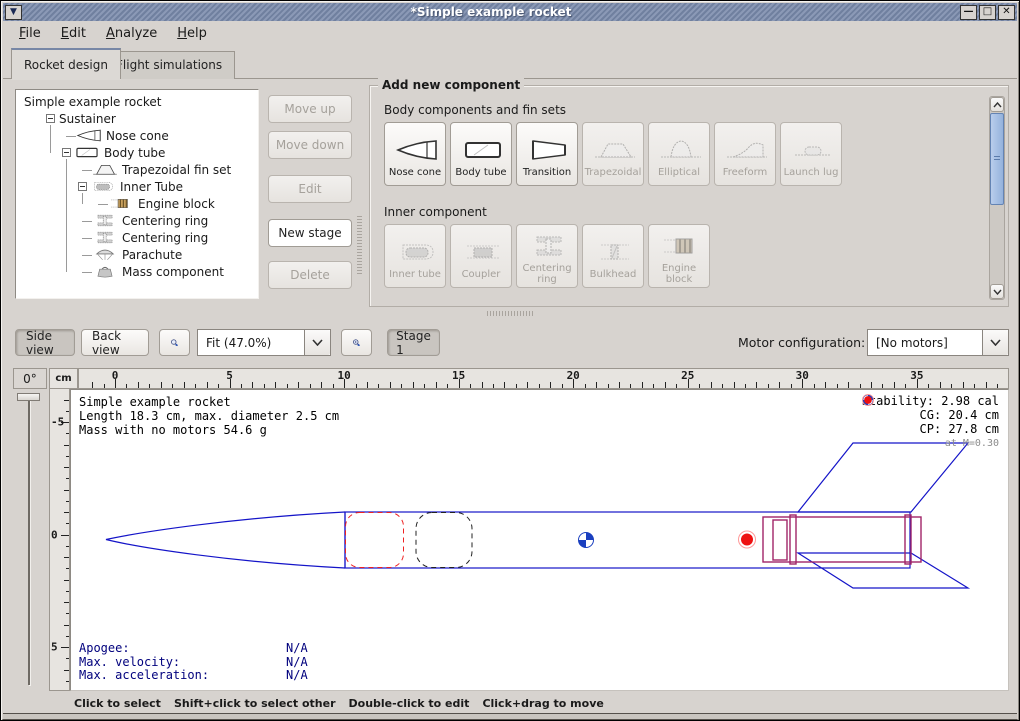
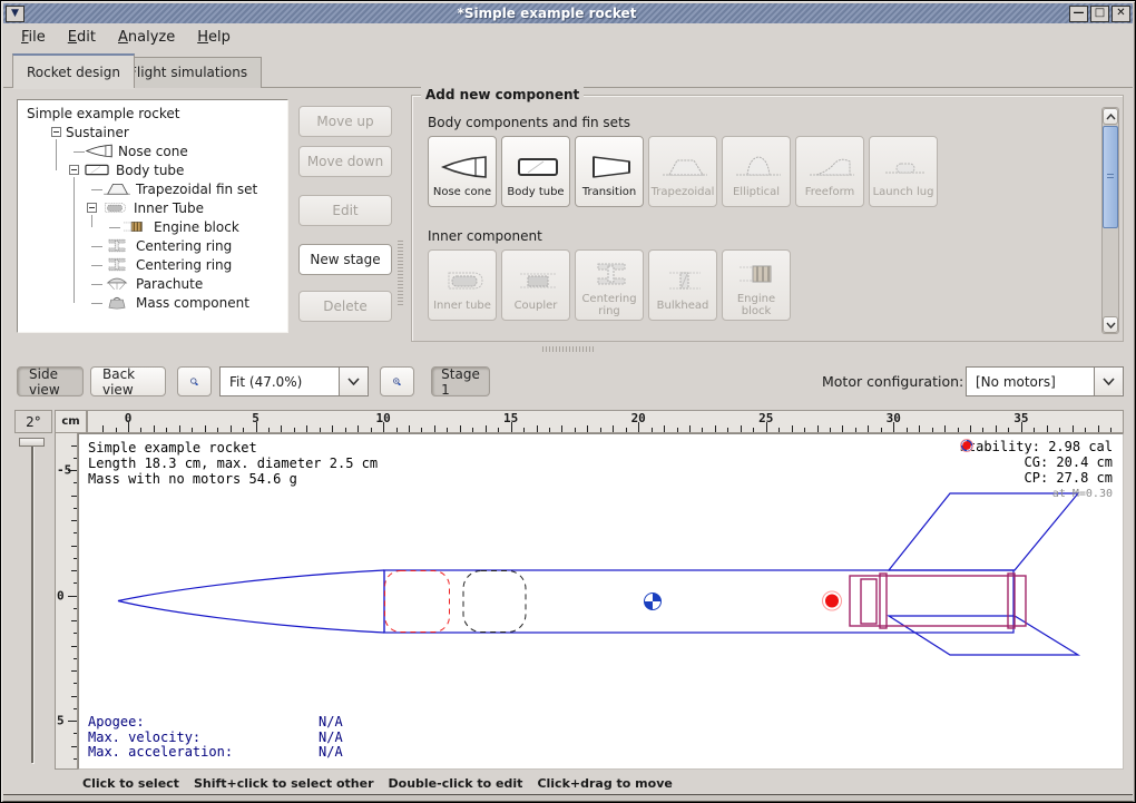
  ▼
  *Simple example rocket
  —
  □
  ✕
  File
  Edit
  Analyze
  Help
  Rocket design
  light simulations
  Simple example rocket
  Sustainer
  Nose cone
  Body tube
  Trapezoidal fin set
  Inner Tube
  Engine block
  Centering ring
  Centering ring
  Parachute
  Mass component
  Move up
  Move down
  Edit
  New stage
  Delete
  Add new component
  Body components and fin sets
  Nose cone
  Body tube
  Transition
  Trapezoidal
  Elliptical
  Freeform
  Launch lug
  Inner component
  Inner tube
  Coupler
  Centering ring
  Bulkhead
  Engine block
  Side view
  Back view
  Fit (47.0%)
  Stage 1
  Motor configuration:
  [No motors]
- 0°
+ 2°
  cm
  0
  5
  10
  15
  20
  25
  30
  35
  -5
  0
  5
  Simple example rocket
  Length 18.3 cm, max. diameter 2.5 cm
  Mass with no motors 54.6 g
  ability: 2.98 cal
  CG: 20.4 cm
  CP: 27.8 cm
  at M=0.30
  Apogee: N/A
  Max. velocity: N/A
  Max. acceleration: N/A
  Click to select
  Shift+click to select other
  Double-click to edit
  Click+drag to move
